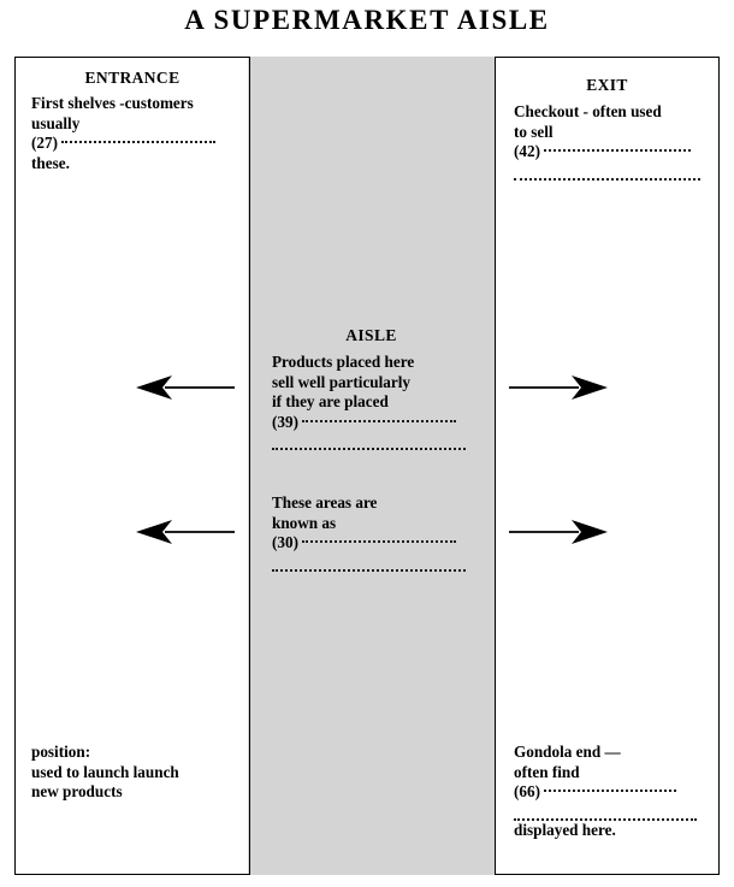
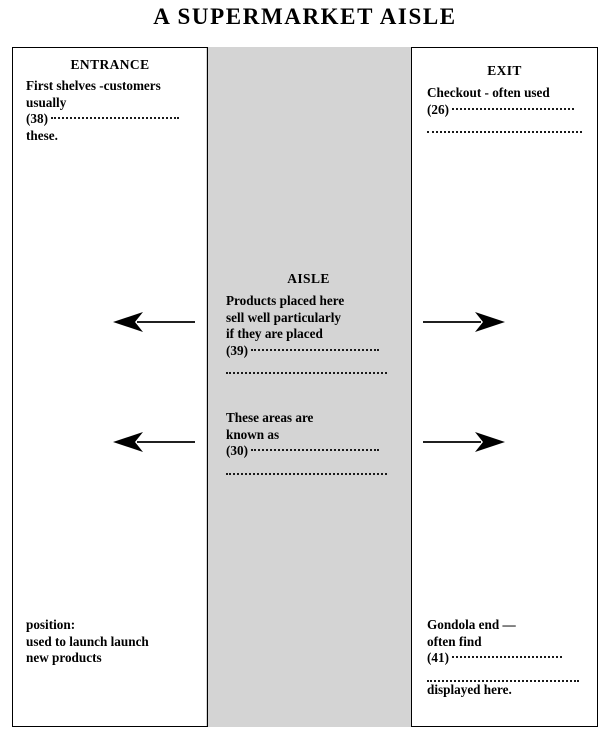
  A SUPERMARKET AISLE
  ENTRANCE
  First shelves -customers
  usually
- (27)
+ (38)
  these.
  position:
  used to launch launch
  new products
  AISLE
  Products placed here
  sell well particularly
  if they are placed
  (39)
  These areas are
  known as
  (30)
  EXIT
  Checkout - often used
- to sell
- (42)
+ (26)
  Gondola end —
  often find
- (66)
+ (41)
  displayed here.
